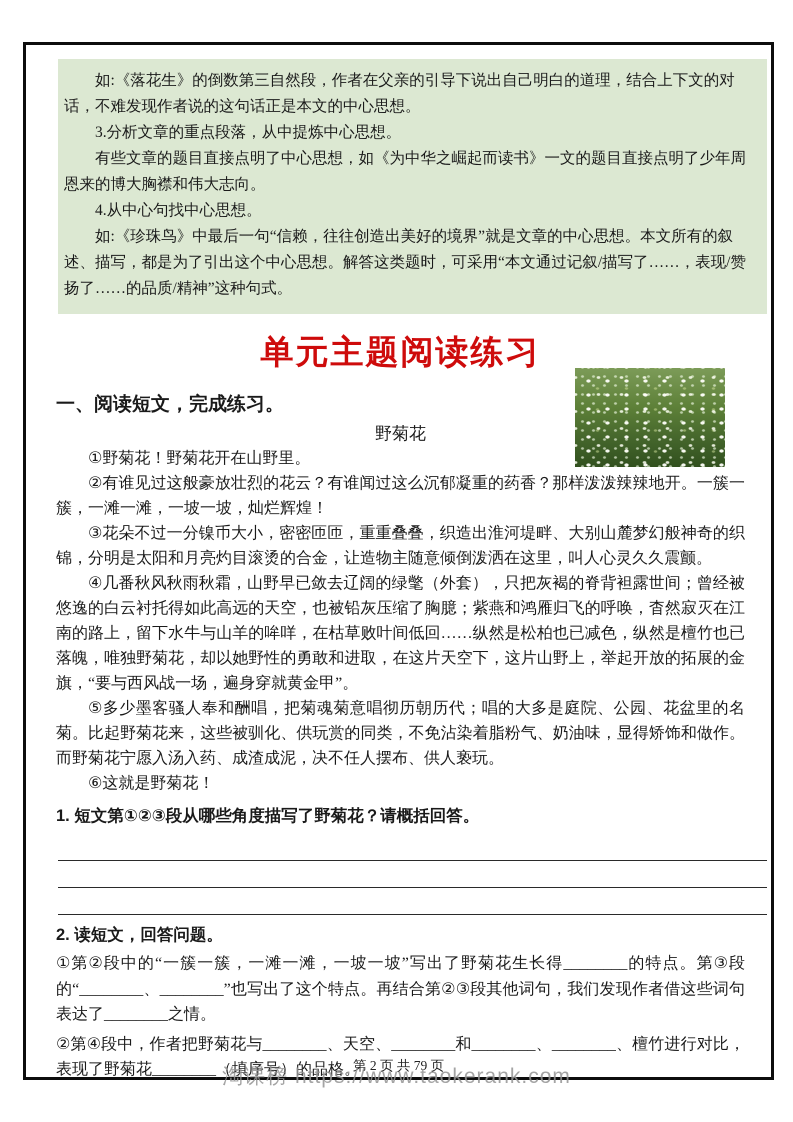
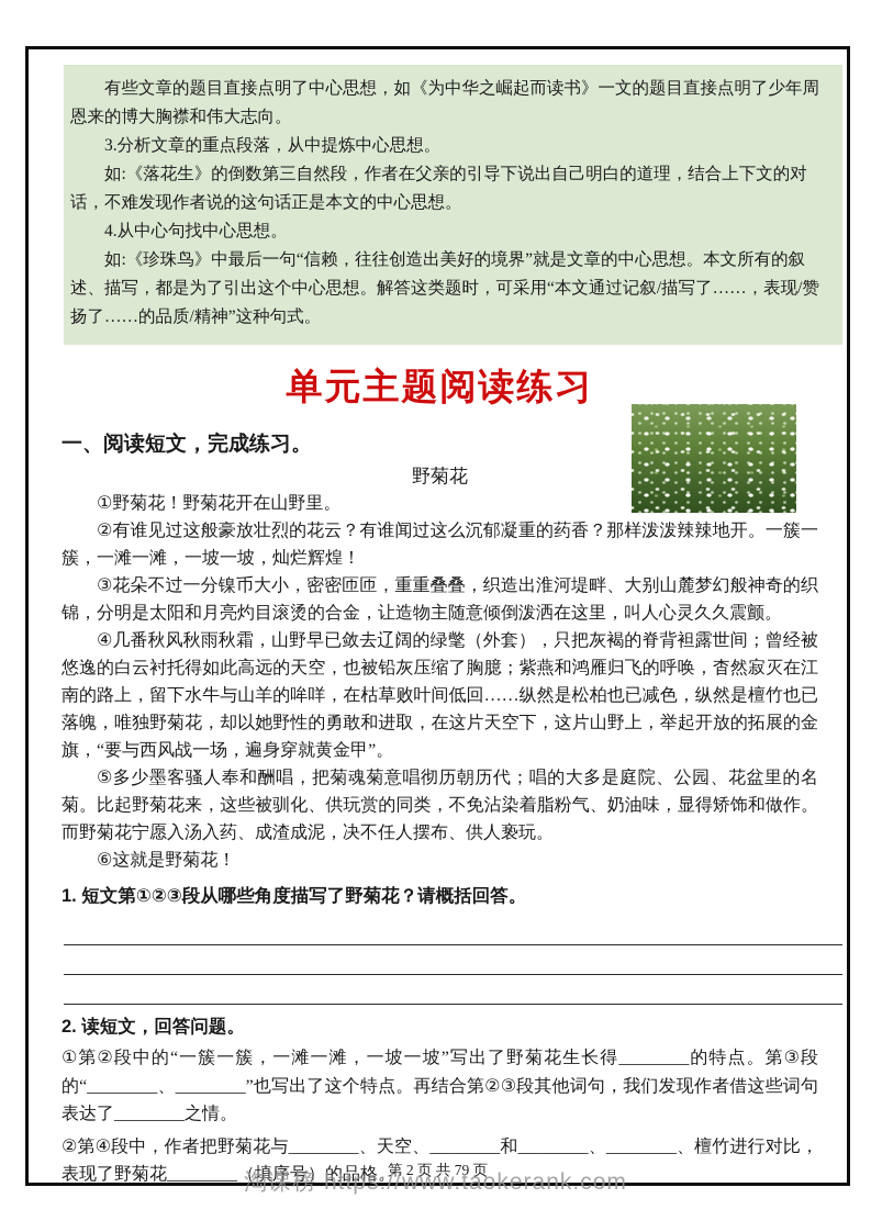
- 如:《落花生》的倒数第三自然段，作者在父亲的引导下说出自己明白的道理，结合上下文的对话，不难发现作者说的这句话正是本文的中心思想。
+ 有些文章的题目直接点明了中心思想，如《为中华之崛起而读书》一文的题目直接点明了少年周恩来的博大胸襟和伟大志向。
  3.分析文章的重点段落，从中提炼中心思想。
- 有些文章的题目直接点明了中心思想，如《为中华之崛起而读书》一文的题目直接点明了少年周恩来的博大胸襟和伟大志向。
+ 如:《落花生》的倒数第三自然段，作者在父亲的引导下说出自己明白的道理，结合上下文的对话，不难发现作者说的这句话正是本文的中心思想。
  4.从中心句找中心思想。
  如:《珍珠鸟》中最后一句“信赖，往往创造出美好的境界”就是文章的中心思想。本文所有的叙述、描写，都是为了引出这个中心思想。解答这类题时，可采用“本文通过记叙/描写了……，表现/赞扬了……的品质/精神”这种句式。
  单元主题阅读练习
  一、阅读短文，完成练习。
  野菊花
  ①野菊花！野菊花开在山野里。
  ②有谁见过这般豪放壮烈的花云？有谁闻过这么沉郁凝重的药香？那样泼泼辣辣地开。一簇一簇，一滩一滩，一坡一坡，灿烂辉煌！
  ③花朵不过一分镍币大小，密密匝匝，重重叠叠，织造出淮河堤畔、大别山麓梦幻般神奇的织锦，分明是太阳和月亮灼目滚烫的合金，让造物主随意倾倒泼洒在这里，叫人心灵久久震颤。
  ④几番秋风秋雨秋霜，山野早已敛去辽阔的绿氅（外套），只把灰褐的脊背袒露世间；曾经被悠逸的白云衬托得如此高远的天空，也被铅灰压缩了胸臆；紫燕和鸿雁归飞的呼唤，杳然寂灭在江南的路上，留下水牛与山羊的哞咩，在枯草败叶间低回……纵然是松柏也已减色，纵然是檀竹也已落魄，唯独野菊花，却以她野性的勇敢和进取，在这片天空下，这片山野上，举起开放的拓展的金旗，“要与西风战一场，遍身穿就黄金甲”。
  ⑤多少墨客骚人奉和酬唱，把菊魂菊意唱彻历朝历代；唱的大多是庭院、公园、花盆里的名菊。比起野菊花来，这些被驯化、供玩赏的同类，不免沾染着脂粉气、奶油味，显得矫饰和做作。而野菊花宁愿入汤入药、成渣成泥，决不任人摆布、供人亵玩。
  ⑥这就是野菊花！
  1. 短文第①②③段从哪些角度描写了野菊花？请概括回答。
  2. 读短文，回答问题。
  ①第②段中的“一簇一簇，一滩一滩，一坡一坡”写出了野菊花生长得________的特点。第③段的“________、________”也写出了这个特点。再结合第②③段其他词句，我们发现作者借这些词句表达了________之情。
  ②第④段中，作者把野菊花与________、天空、________和________、________、檀竹进行对比，表现了野菊花________（填序号）的品格。
  第 2 页 共 79 页
  淘课榜 https://www.taokerank.com
